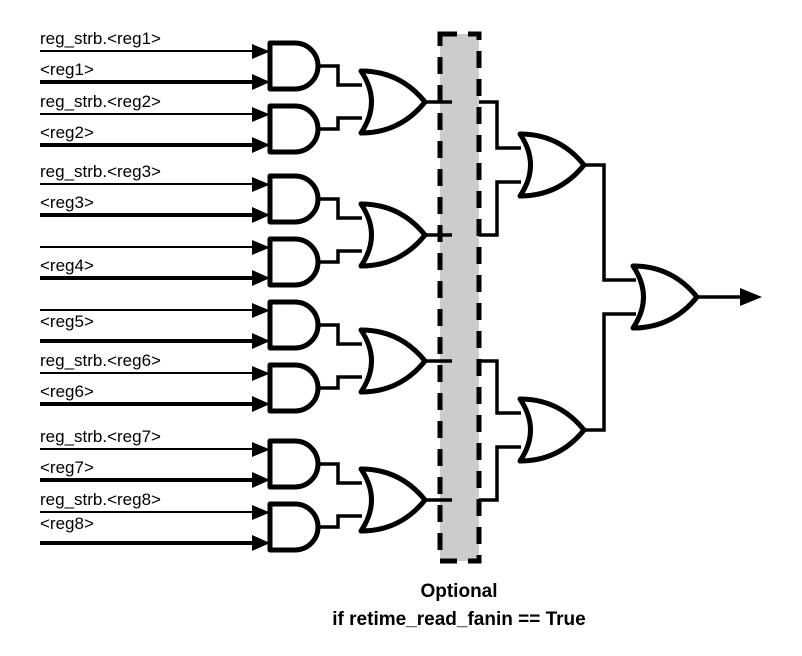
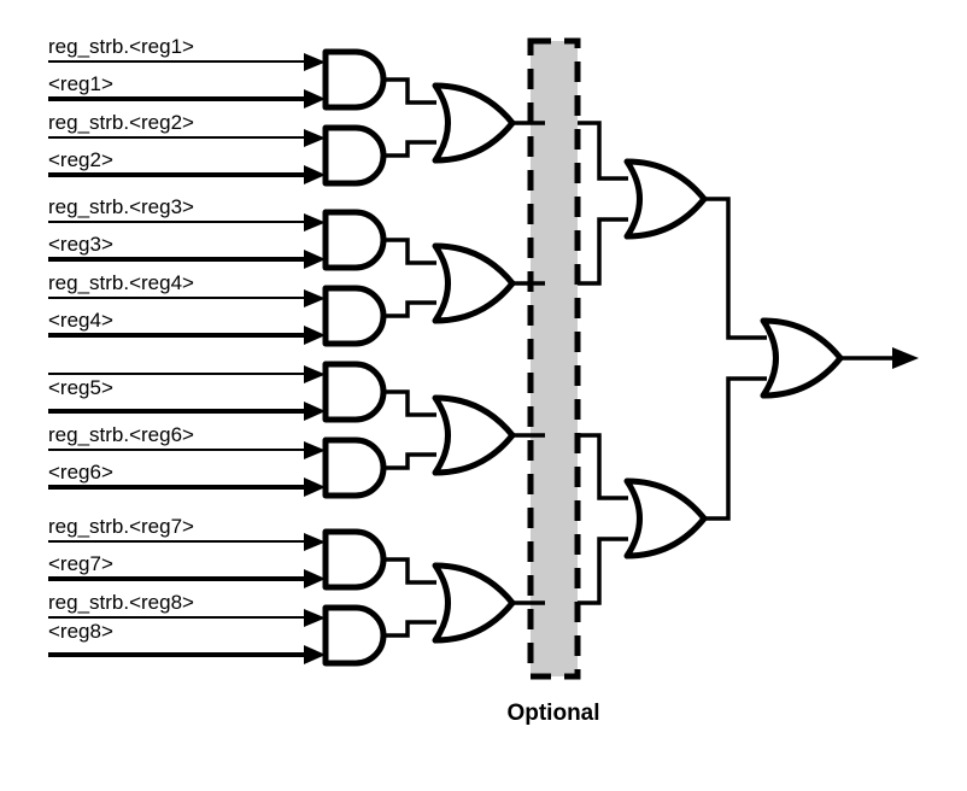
  reg_strb.<reg1>
  <reg1>
  reg_strb.<reg2>
  <reg2>
  reg_strb.<reg3>
  <reg3>
+ reg_strb.<reg4>
  <reg4>
  <reg5>
  reg_strb.<reg6>
  <reg6>
  reg_strb.<reg7>
  <reg7>
  reg_strb.<reg8>
  <reg8>
  Optional
- if retime_read_fanin == True
